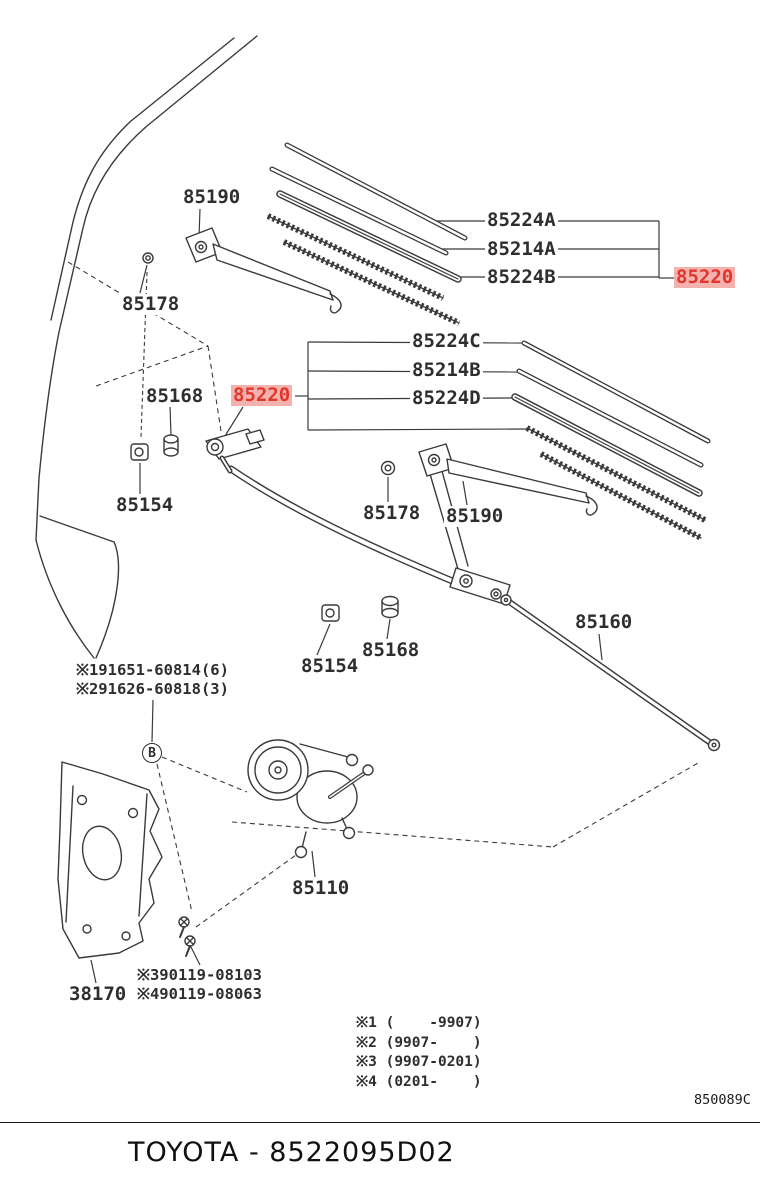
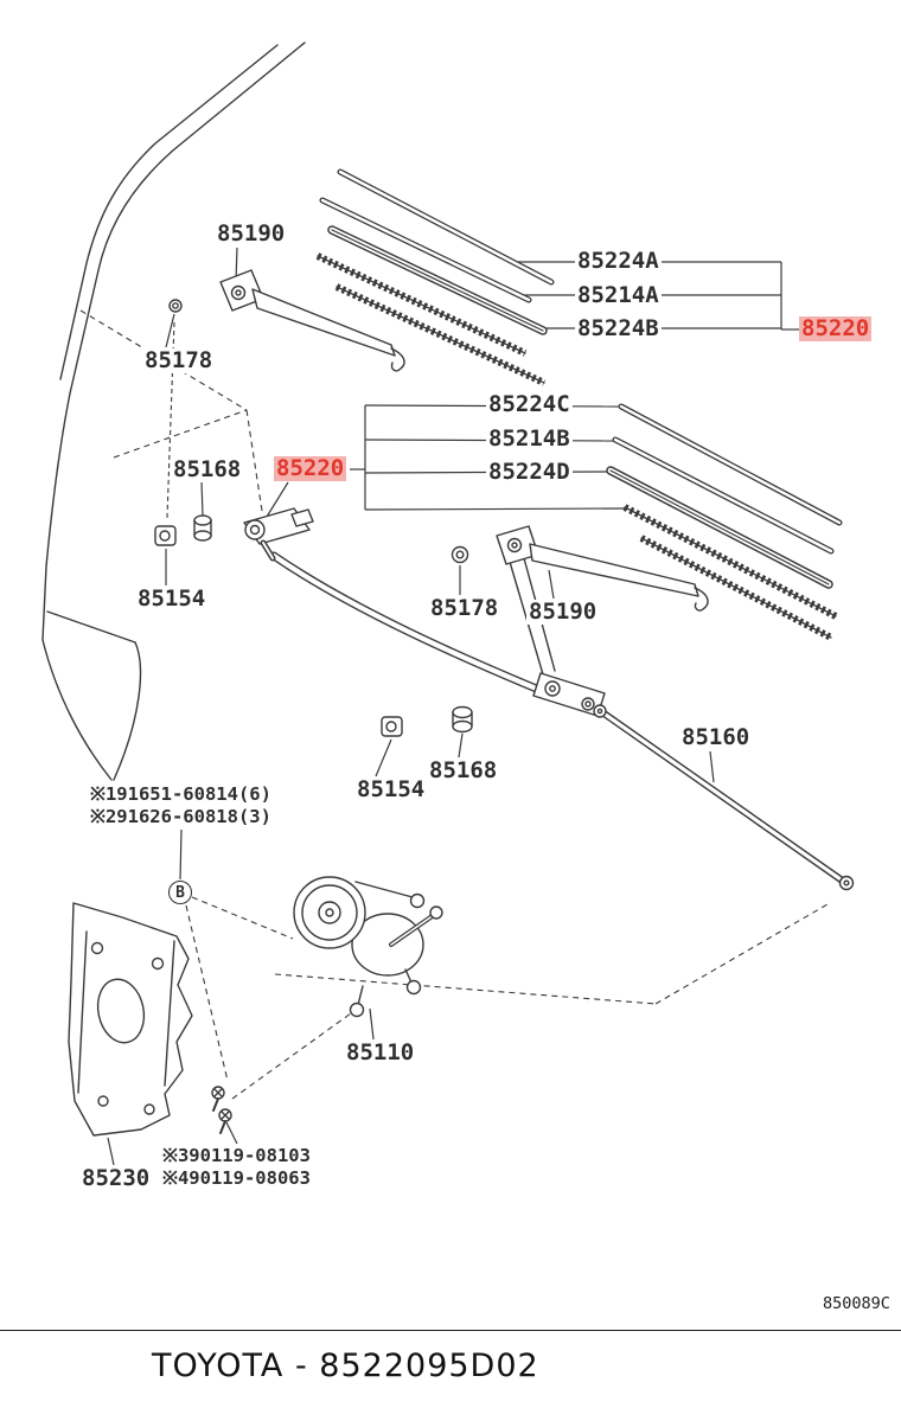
  85190
  85178
  85224A
  85214A
  85224B
  85220
  85224C
  85214B
  85224D
  85220
  85168
  85154
  85178
  85190
  85160
  85168
  85154
  85110
- 38170
+ 85230
  ※191651-60814(6)
  ※291626-60818(3)
  ※390119-08103
  ※490119-08063
  B
- ※1 ( -9907)
- ※2 (9907- )
- ※3 (9907-0201)
- ※4 (0201- )
  850089C
  TOYOTA - 8522095D02
